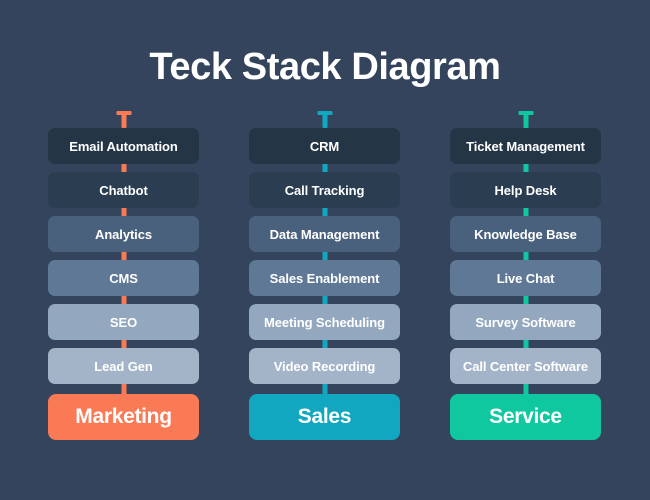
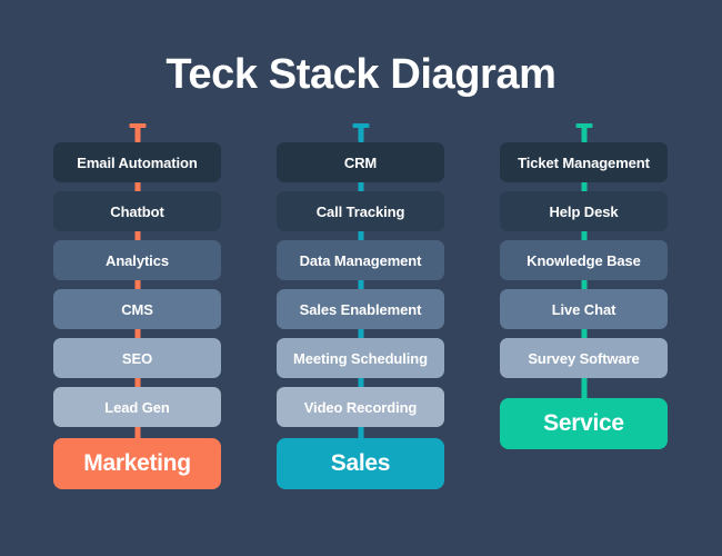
  Teck Stack Diagram
  Email Automation
  Chatbot
  Analytics
  CMS
  SEO
  Lead Gen
  Marketing
  CRM
  Call Tracking
  Data Management
  Sales Enablement
  Meeting Scheduling
  Video Recording
  Sales
  Ticket Management
  Help Desk
  Knowledge Base
  Live Chat
  Survey Software
- Call Center Software
  Service
